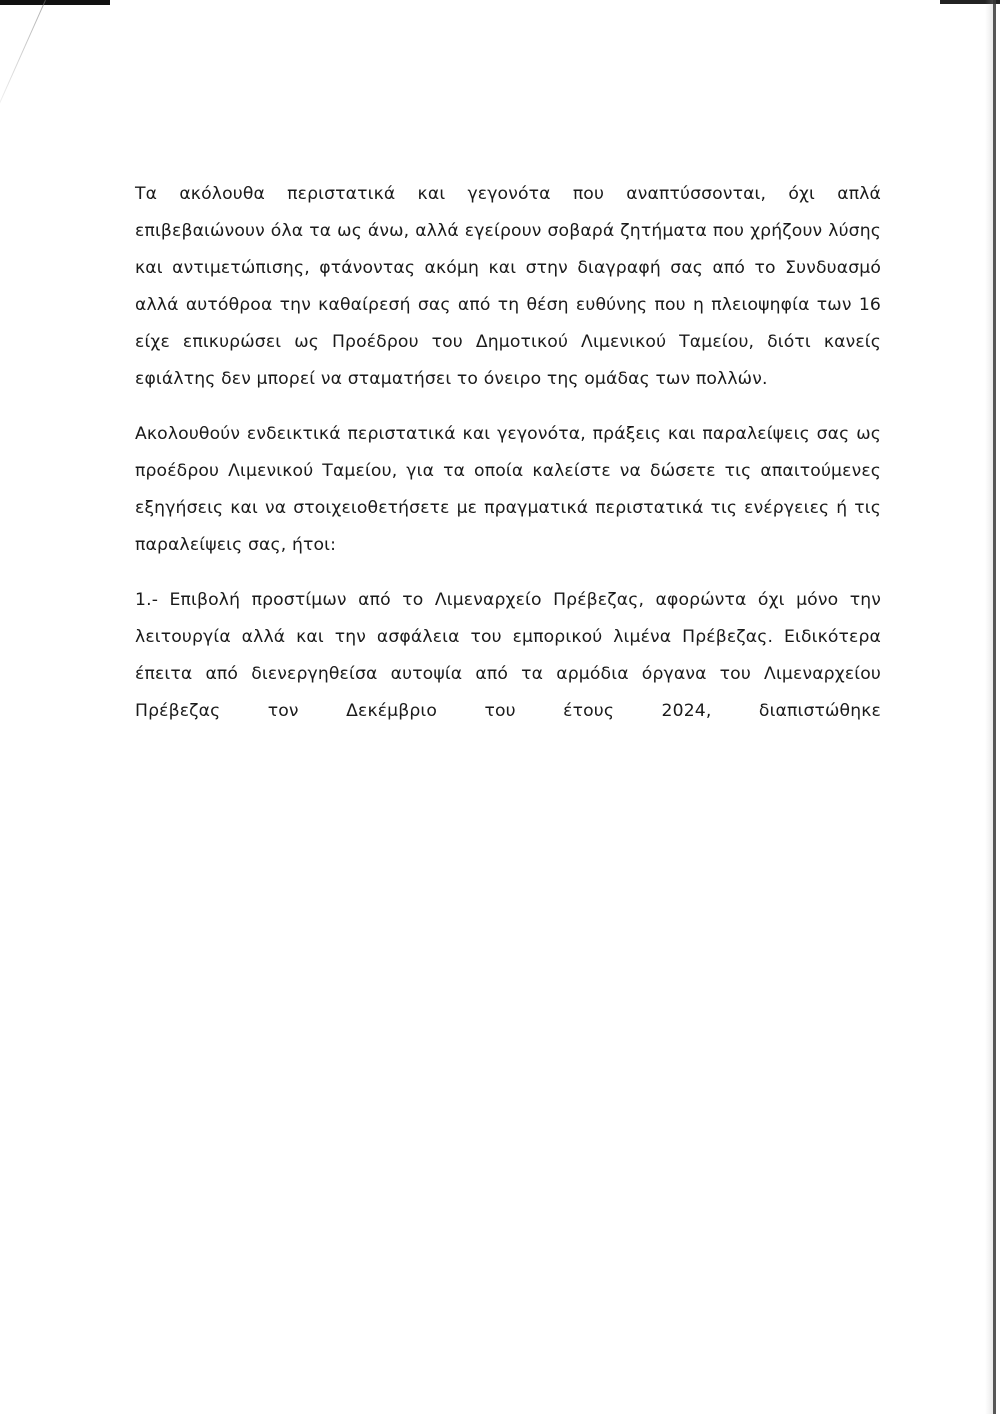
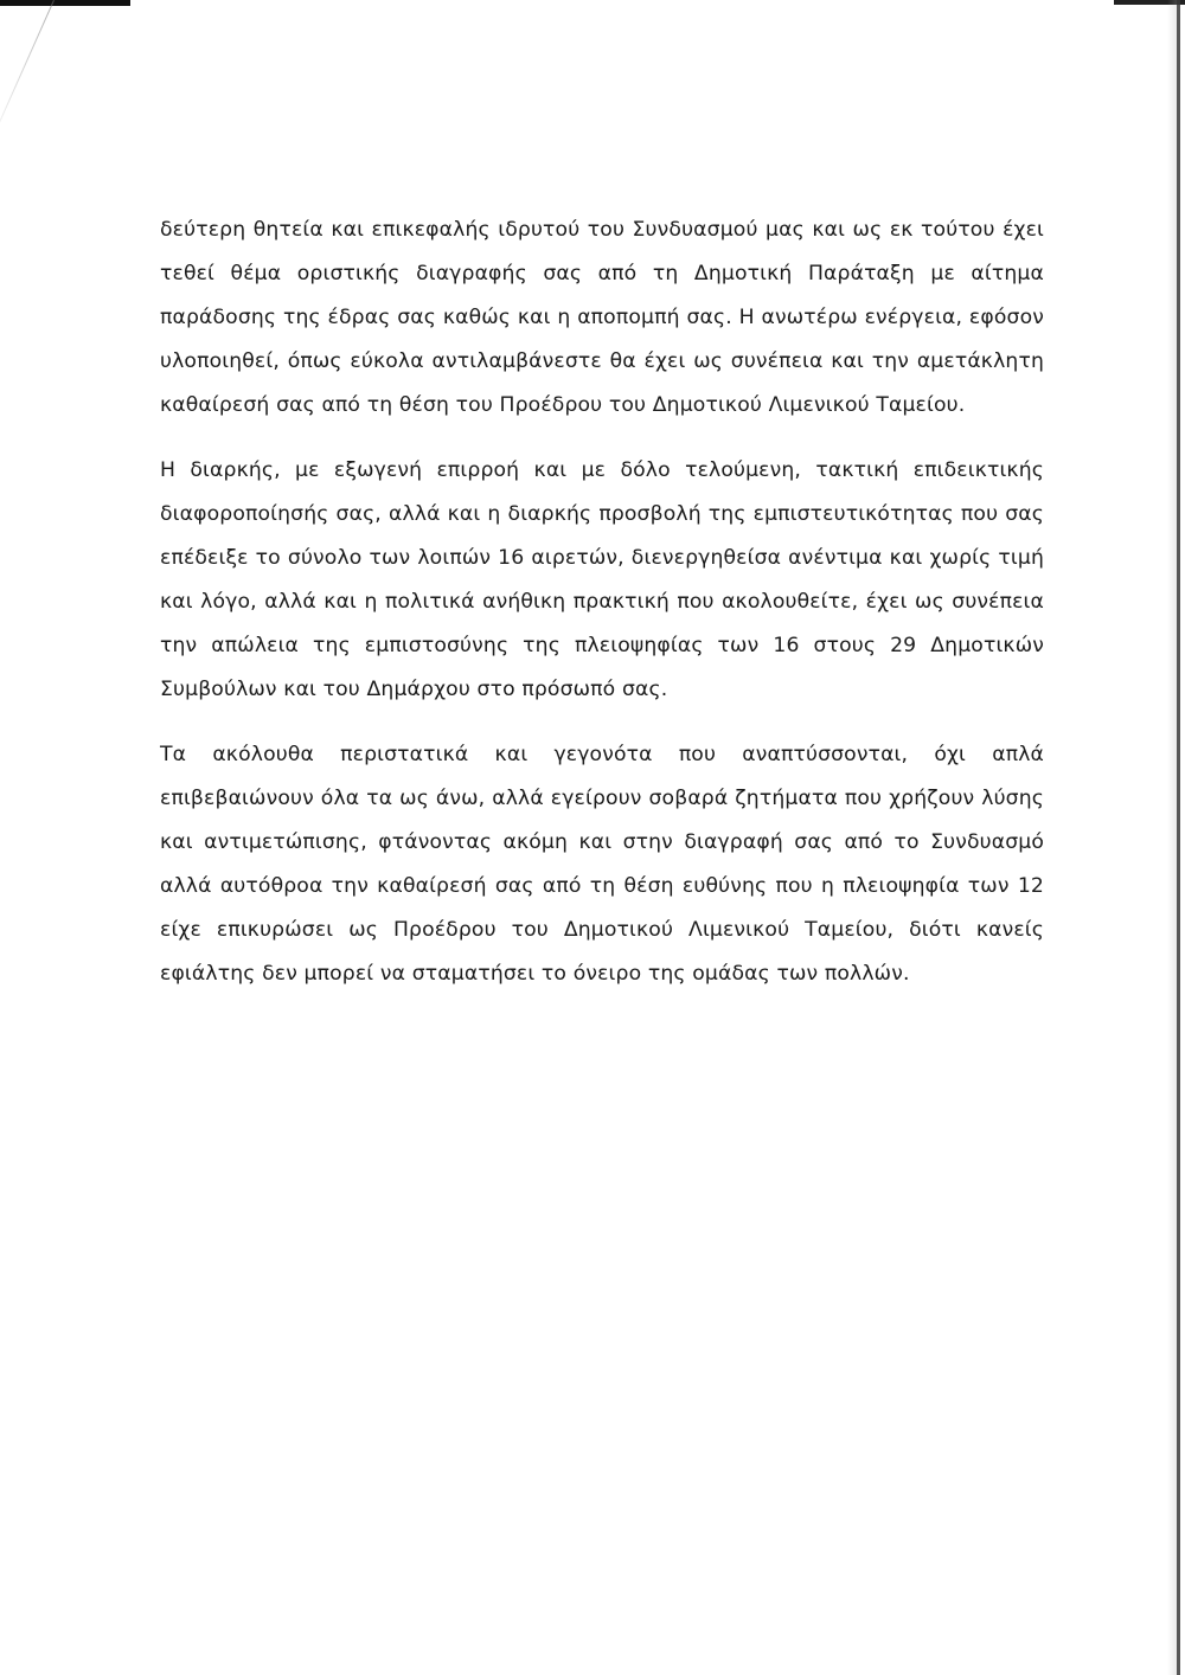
+ δεύτερη θητεία και επικεφαλής ιδρυτού του Συνδυασμού μας και ως εκ τούτου έχει τεθεί θέμα οριστικής διαγραφής σας από τη Δημοτική Παράταξη με αίτημα παράδοσης της έδρας σας καθώς και η αποπομπή σας. Η ανωτέρω ενέργεια, εφόσον υλοποιηθεί, όπως εύκολα αντιλαμβάνεστε θα έχει ως συνέπεια και την αμετάκλητη καθαίρεσή σας από τη θέση του Προέδρου του Δημοτικού Λιμενικού Ταμείου.
+ Η διαρκής, με εξωγενή επιρροή και με δόλο τελούμενη, τακτική επιδεικτικής διαφοροποίησής σας, αλλά και η διαρκής προσβολή της εμπιστευτικότητας που σας επέδειξε το σύνολο των λοιπών 16 αιρετών, διενεργηθείσα ανέντιμα και χωρίς τιμή και λόγο, αλλά και η πολιτικά ανήθικη πρακτική που ακολουθείτε, έχει ως συνέπεια την απώλεια της εμπιστοσύνης της πλειοψηφίας των 16 στους 29 Δημοτικών Συμβούλων και του Δημάρχου στο πρόσωπό σας.
- Τα ακόλουθα περιστατικά και γεγονότα που αναπτύσσονται, όχι απλά επιβεβαιώνουν όλα τα ως άνω, αλλά εγείρουν σοβαρά ζητήματα που χρήζουν λύσης και αντιμετώπισης, φτάνοντας ακόμη και στην διαγραφή σας από το Συνδυασμό αλλά αυτόθροα την καθαίρεσή σας από τη θέση ευθύνης που η πλειοψηφία των 16 είχε επικυρώσει ως Προέδρου του Δημοτικού Λιμενικού Ταμείου, διότι κανείς εφιάλτης δεν μπορεί να σταματήσει το όνειρο της ομάδας των πολλών.
+ Τα ακόλουθα περιστατικά και γεγονότα που αναπτύσσονται, όχι απλά επιβεβαιώνουν όλα τα ως άνω, αλλά εγείρουν σοβαρά ζητήματα που χρήζουν λύσης και αντιμετώπισης, φτάνοντας ακόμη και στην διαγραφή σας από το Συνδυασμό αλλά αυτόθροα την καθαίρεσή σας από τη θέση ευθύνης που η πλειοψηφία των 12 είχε επικυρώσει ως Προέδρου του Δημοτικού Λιμενικού Ταμείου, διότι κανείς εφιάλτης δεν μπορεί να σταματήσει το όνειρο της ομάδας των πολλών.
- Ακολουθούν ενδεικτικά περιστατικά και γεγονότα, πράξεις και παραλείψεις σας ως προέδρου Λιμενικού Ταμείου, για τα οποία καλείστε να δώσετε τις απαιτούμενες εξηγήσεις και να στοιχειοθετήσετε με πραγματικά περιστατικά τις ενέργειες ή τις παραλείψεις σας, ήτοι:
- 1.- Επιβολή προστίμων από το Λιμεναρχείο Πρέβεζας, αφορώντα όχι μόνο την λειτουργία αλλά και την ασφάλεια του εμπορικού λιμένα Πρέβεζας. Ειδικότερα έπειτα από διενεργηθείσα αυτοψία από τα αρμόδια όργανα του Λιμεναρχείου Πρέβεζας τον Δεκέμβριο του έτους 2024, διαπιστώθηκε
